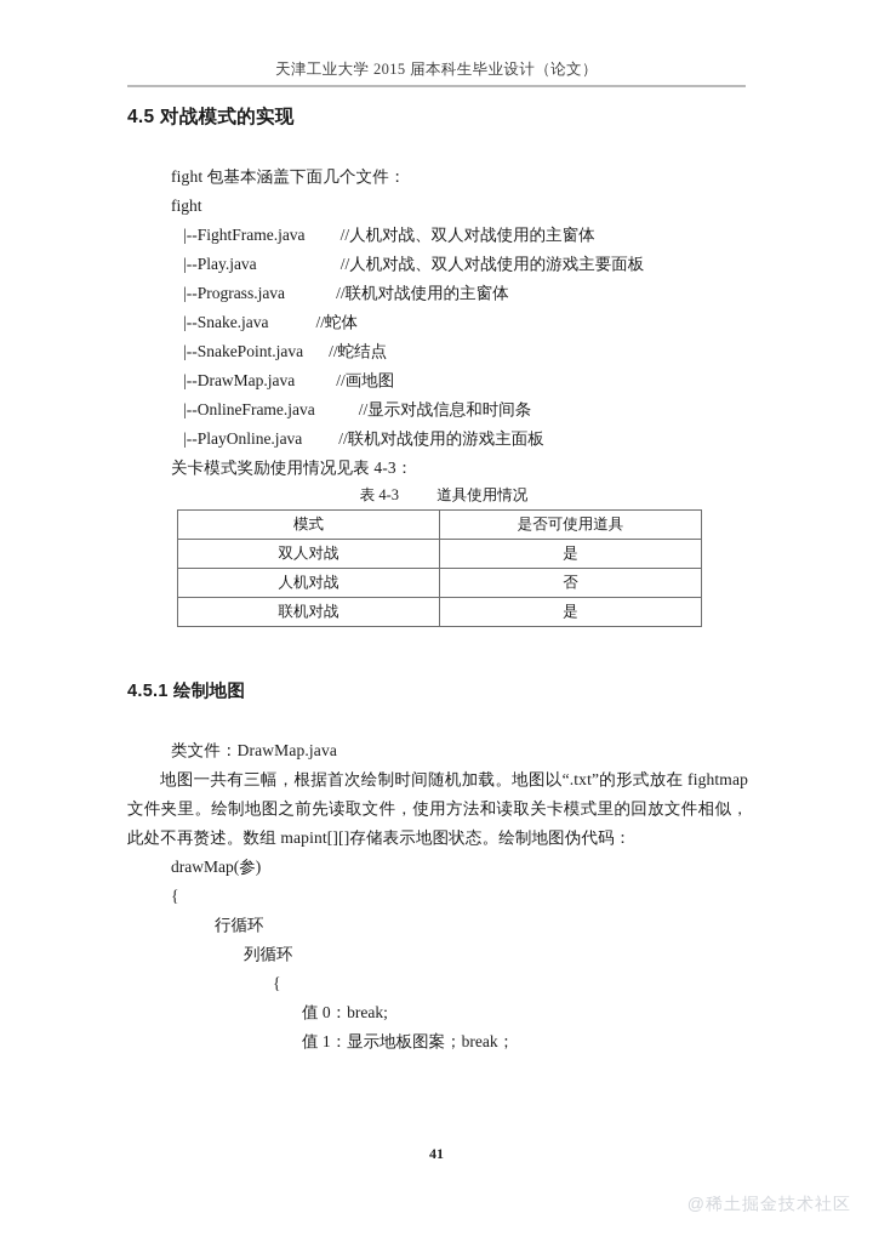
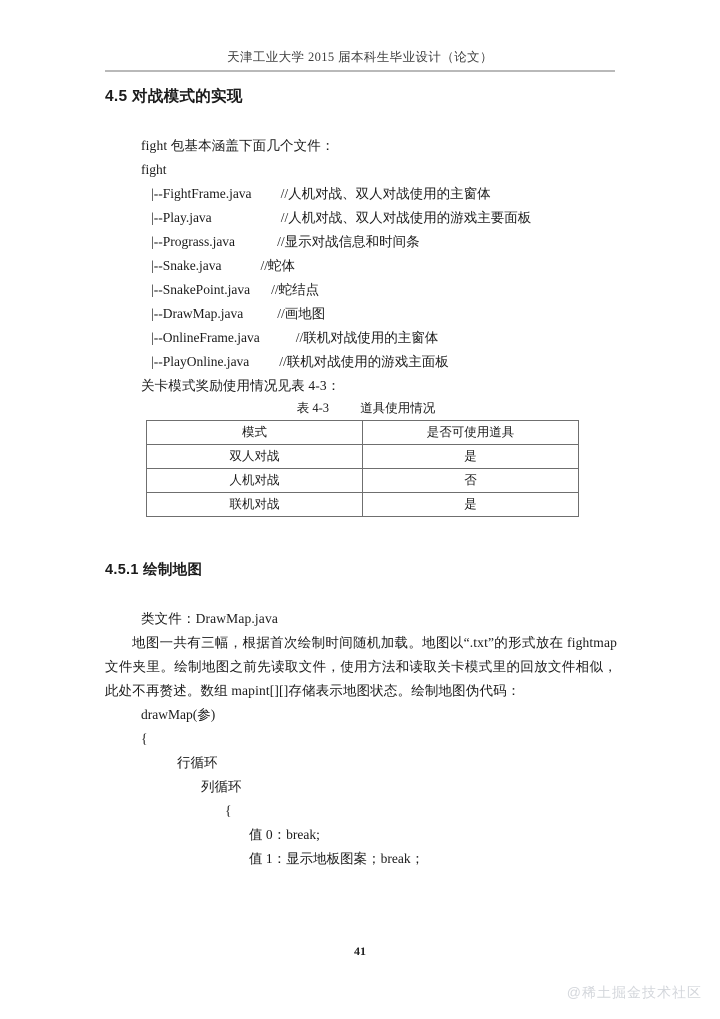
  天津工业大学 2015 届本科生毕业设计（论文）
  4.5 对战模式的实现
  fight 包基本涵盖下面几个文件：
  fight
  |--FightFrame.java //人机对战、双人对战使用的主窗体
  |--Play.java //人机对战、双人对战使用的游戏主要面板
- |--Prograss.java //联机对战使用的主窗体
+ |--Prograss.java //显示对战信息和时间条
  |--Snake.java //蛇体
  |--SnakePoint.java //蛇结点
  |--DrawMap.java //画地图
- |--OnlineFrame.java //显示对战信息和时间条
+ |--OnlineFrame.java //联机对战使用的主窗体
  |--PlayOnline.java //联机对战使用的游戏主面板
  关卡模式奖励使用情况见表 4-3：
  表 4-3 道具使用情况
  模式	是否可使用道具
  双人对战	是
  人机对战	否
  联机对战	是
  4.5.1 绘制地图
  类文件：DrawMap.java
  地图一共有三幅，根据首次绘制时间随机加载。地图以“.txt”的形式放在 fightmap 文件夹里。绘制地图之前先读取文件，使用方法和读取关卡模式里的回放文件相似，此处不再赘述。数组 mapint[][]存储表示地图状态。绘制地图伪代码：
  drawMap(参)
  {
  行循环
  列循环
  {
  值 0：break;
  值 1：显示地板图案；break；
  41
  @稀土掘金技术社区
